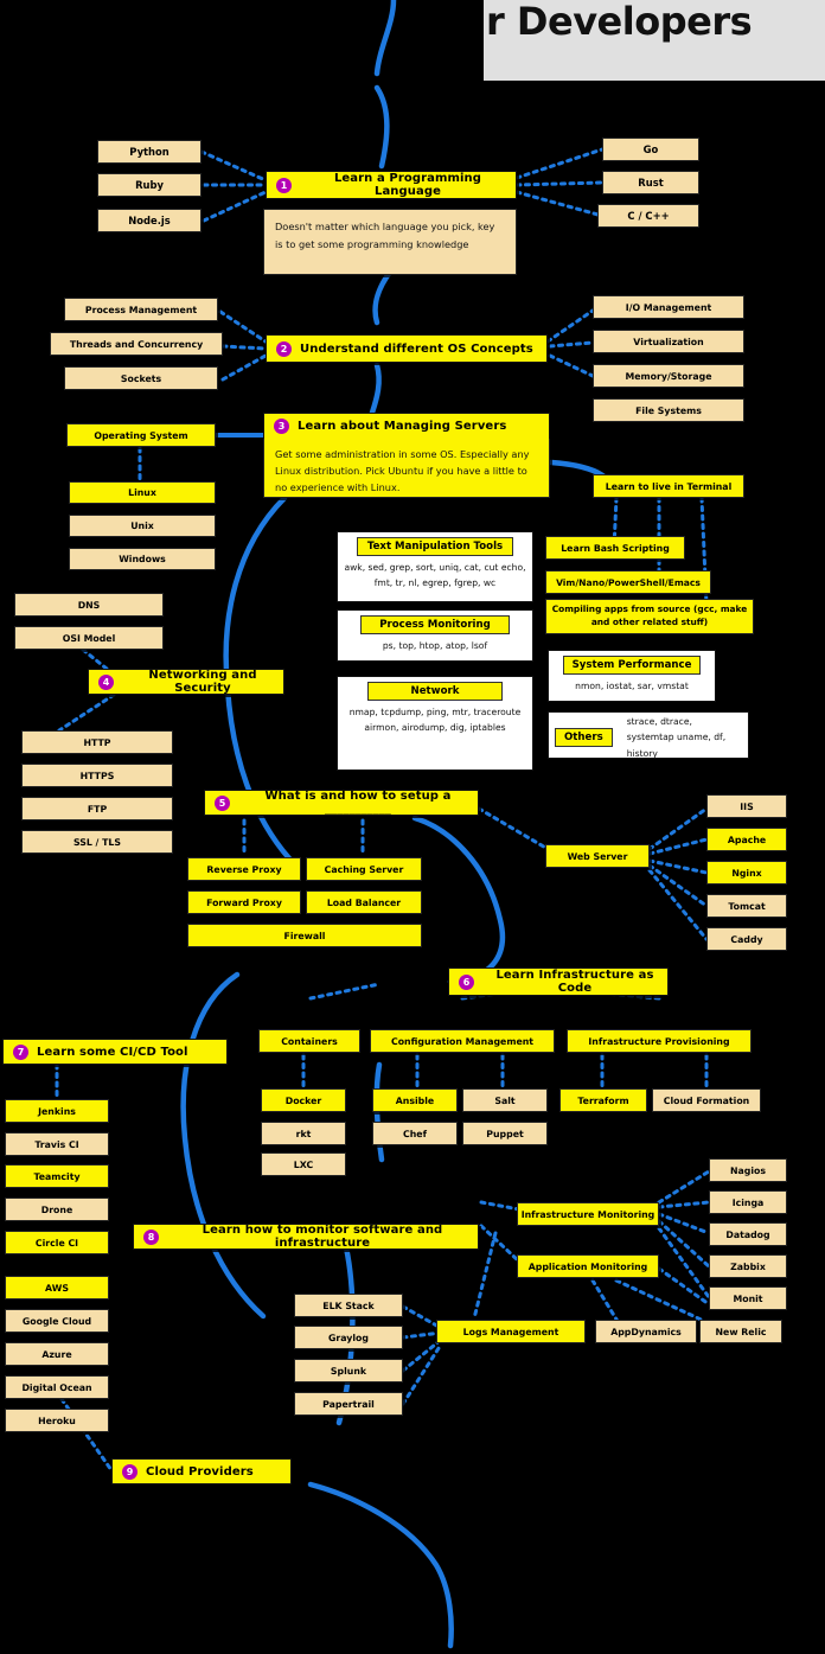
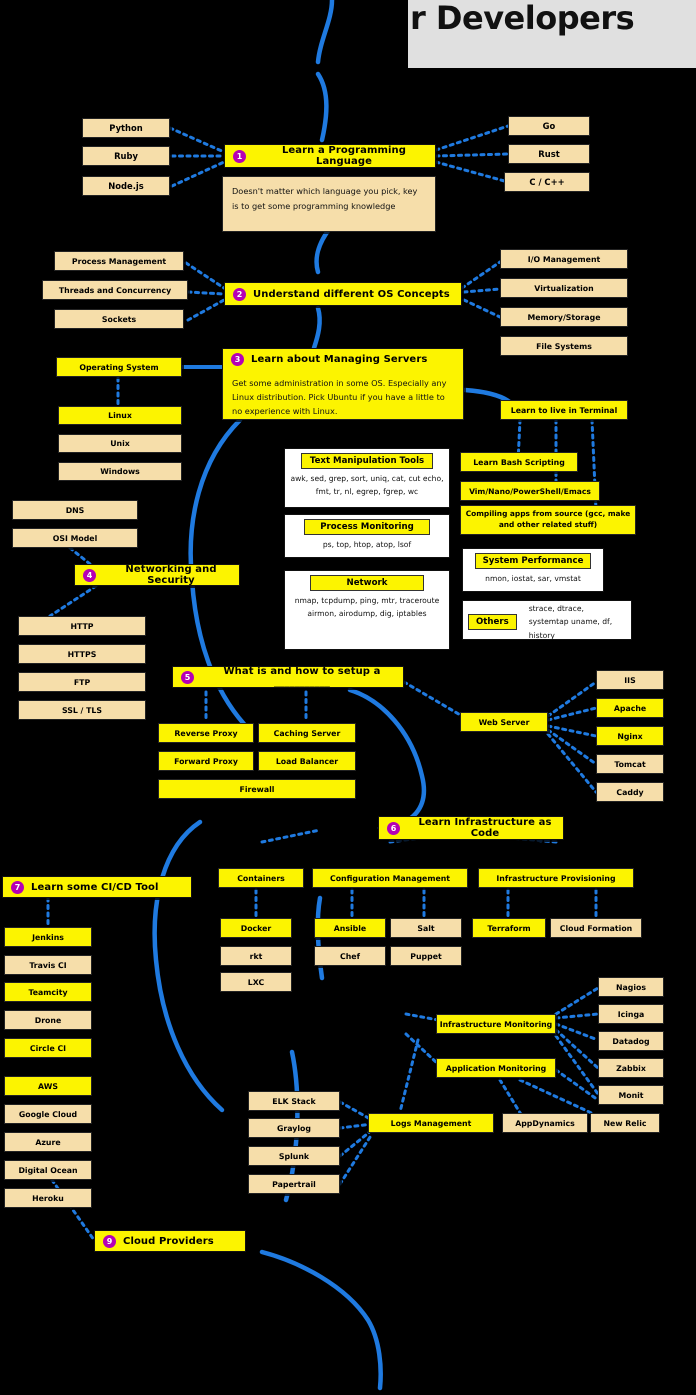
  r Developers
  1
  Learn a Programming Language
  Doesn't matter which language you pick, key is to get some programming knowledge
  Python
  Ruby
  Node.js
  Go
  Rust
  C / C++
  2
  Understand different OS Concepts
  Process Management
  Threads and Concurrency
  Sockets
  I/O Management
  Virtualization
  Memory/Storage
  File Systems
  3
  Learn about Managing Servers
  Get some administration in some OS. Especially any Linux distribution. Pick Ubuntu if you have a little to no experience with Linux.
  Operating System
  Linux
  Unix
  Windows
  Learn to live in Terminal
  Learn Bash Scripting
  Vim/Nano/PowerShell/Emacs
  Compiling apps from source (gcc, make and other related stuff)
  Text Manipulation Tools
  awk, sed, grep, sort, uniq, cat, cut echo, fmt, tr, nl, egrep, fgrep, wc
  Process Monitoring
  ps, top, htop, atop, lsof
  Network
  nmap, tcpdump, ping, mtr, traceroute airmon, airodump, dig, iptables
  System Performance
  nmon, iostat, sar, vmstat
  Others
  strace, dtrace, systemtap uname, df, history
  4
  Networking and Security
  DNS
  OSI Model
  HTTP
  HTTPS
  FTP
  SSL / TLS
  5
  What is and how to setup a ___________
  Reverse Proxy
  Caching Server
  Forward Proxy
  Load Balancer
  Firewall
  Web Server
  IIS
  Apache
  Nginx
  Tomcat
  Caddy
  6
  Learn Infrastructure as Code
  Containers
  Configuration Management
  Infrastructure Provisioning
  Docker
  rkt
  LXC
  Ansible
  Salt
  Chef
  Puppet
  Terraform
  Cloud Formation
  7
  Learn some CI/CD Tool
  Jenkins
  Travis CI
  Teamcity
  Drone
  Circle CI
- 8
- Learn how to monitor software and infrastructure
  Infrastructure Monitoring
  Application Monitoring
  Nagios
  Icinga
  Datadog
  Zabbix
  Monit
  Logs Management
  AppDynamics
  New Relic
  ELK Stack
  Graylog
  Splunk
  Papertrail
  AWS
  Google Cloud
  Azure
  Digital Ocean
  Heroku
  9
  Cloud Providers
